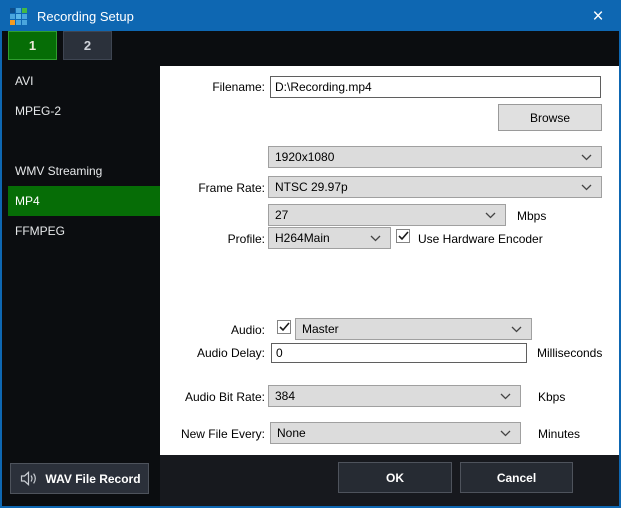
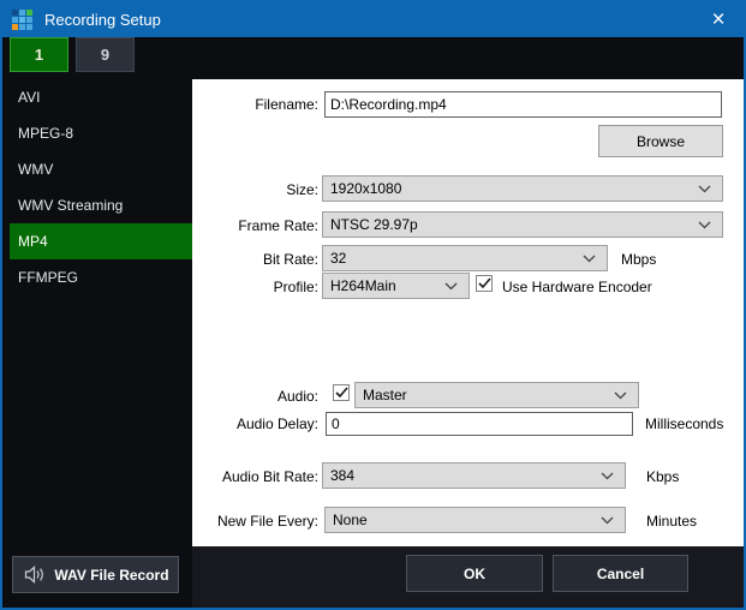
  Recording Setup
  ×
  1
- 2
+ 9
  AVI
- MPEG-2
+ MPEG-8
+ WMV
  WMV Streaming
  MP4
  FFMPEG
  Filename:
  D:\Recording.mp4
  Browse
+ Size:
  1920x1080
  Frame Rate:
  NTSC 29.97p
+ Bit Rate:
- 27
+ 32
  Mbps
  Profile:
  H264Main
  Use Hardware Encoder
  Audio:
  Master
  Audio Delay:
  0
  Milliseconds
  Audio Bit Rate:
  384
  Kbps
  New File Every:
  None
  Minutes
  WAV File Record
  OK
  Cancel
